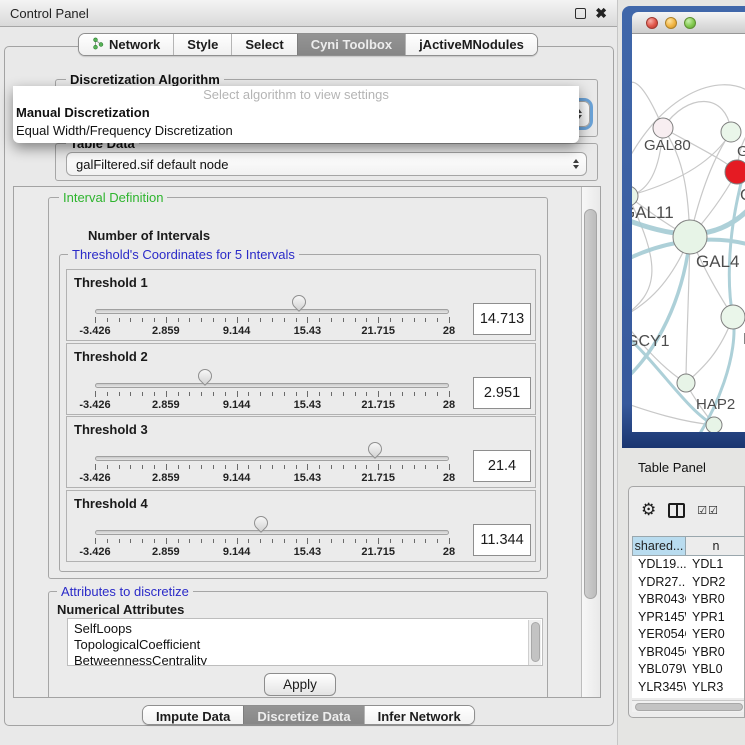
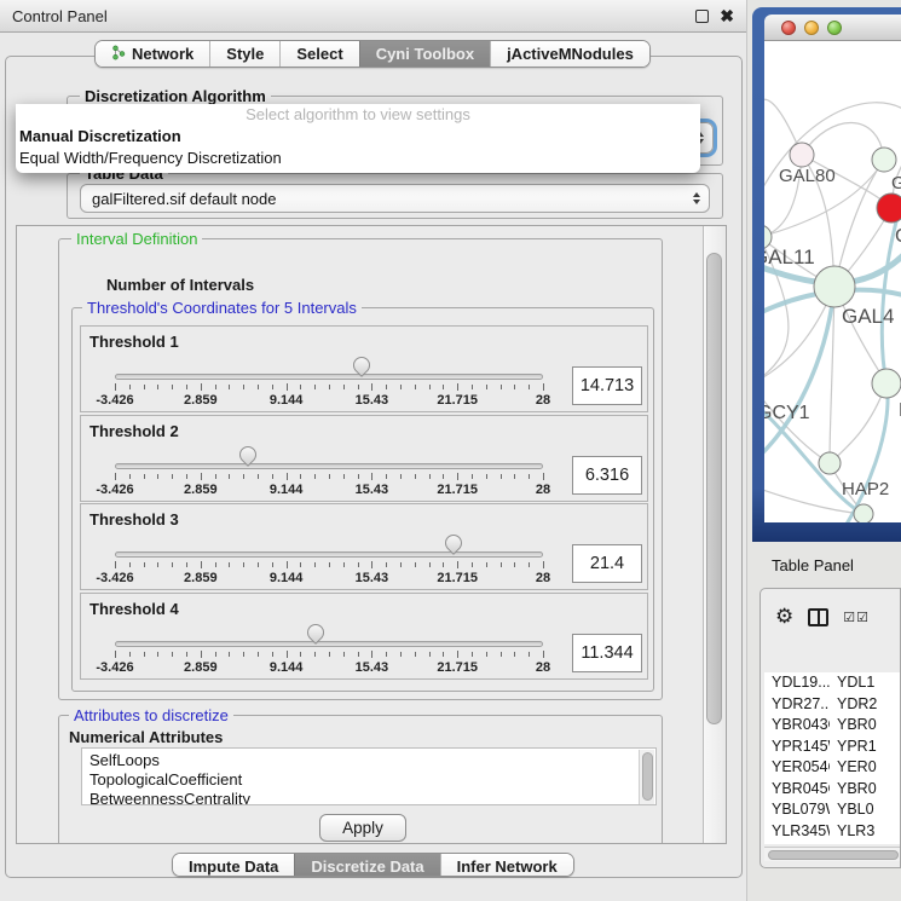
  Control Panel
  ✖
  Network
  Style
  Select
  Cyni Toolbox
  jActiveMNodules
  Discretization Algorithm
  Table Data
  galFiltered.sif default node
  Interval Definition
  Number of Intervals
  Threshold's Coordinates for 5 Intervals
  Threshold 1
  -3.426
  2.859
  9.144
  15.43
  21.715
  28
  14.713
  Threshold 2
  -3.426
  2.859
  9.144
  15.43
  21.715
  28
- 2.951
+ 6.316
  Threshold 3
  -3.426
  2.859
  9.144
  15.43
  21.715
  28
  21.4
  Threshold 4
  -3.426
  2.859
  9.144
  15.43
  21.715
  28
  11.344
  Attributes to discretize
  Numerical Attributes
  SelfLoops
  TopologicalCoefficient
  BetweennessCentrality
  Apply
  Impute Data
  Discretize Data
  Infer Network
  Select algorithm to view settings
  Manual Discretization
  Equal Width/Frequency Discretization
  GAL80
  AL11
  GAL4
  GCY1
  HAP2
  Table Panel
  ⚙
  ☑☑
- shared...
- n
  YDL19...
  YDL1
  YDR27..
  YDR2
  YBR043
  YBR0
  YPR145
  YPR1
  YER054
  YER0
  YBR045
  YBR0
  YBL079
  YBL0
  YLR345
  YLR3
